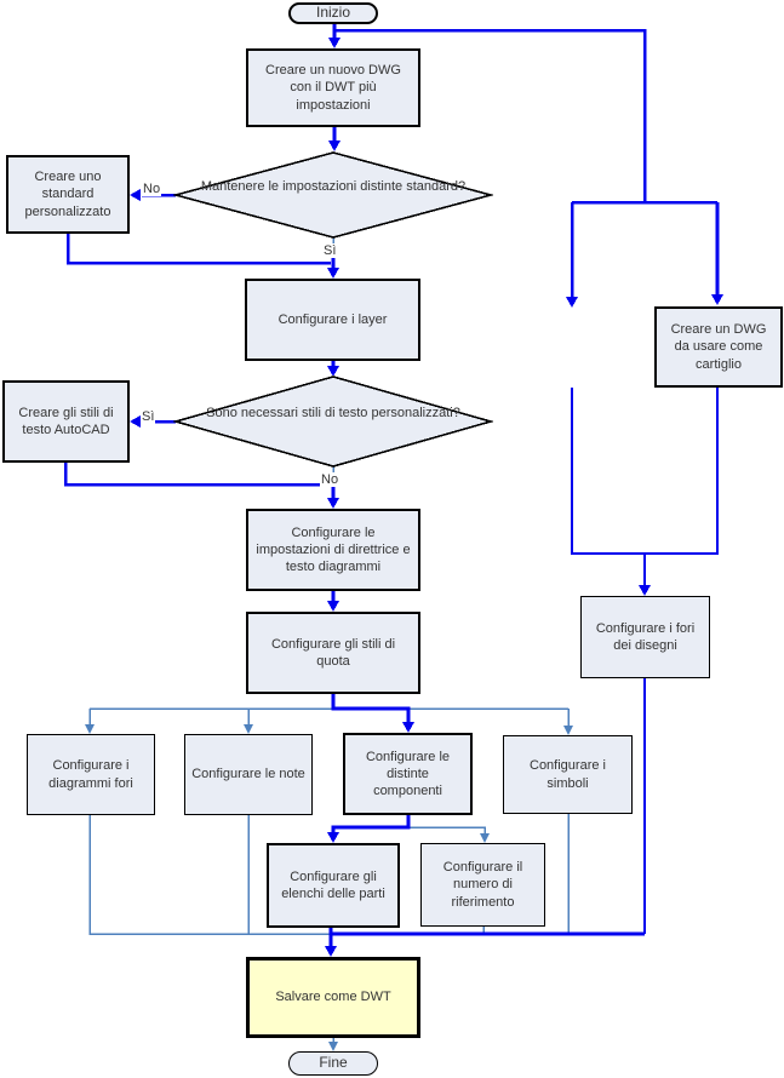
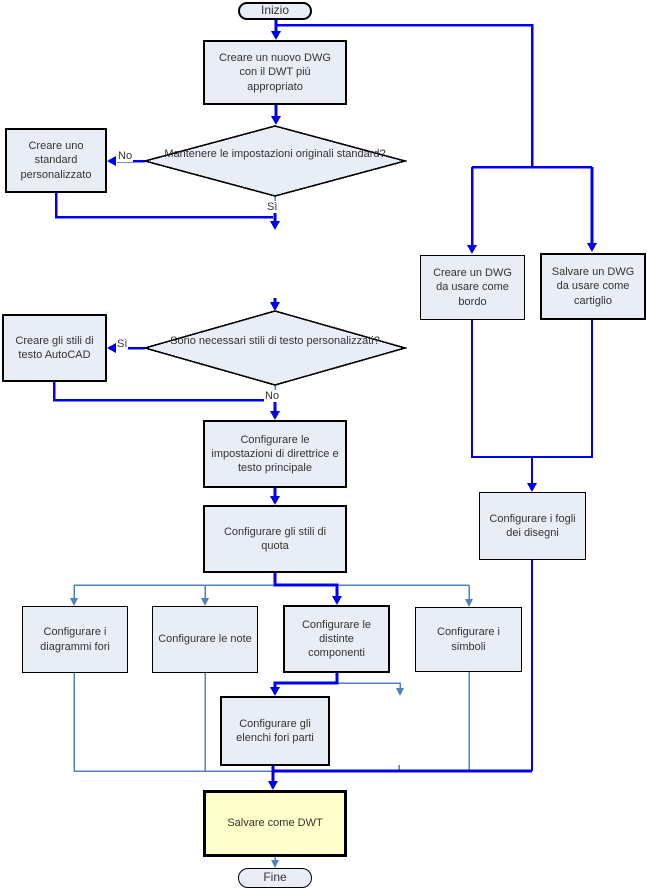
  Inizio
  Fine
- Creare un nuovo DWG con il DWT più impostazioni
+ Creare un nuovo DWG con il DWT più appropriato
  Creare uno standard personalizzato
- Configurare i layer
  Creare gli stili di testo AutoCAD
- Configurare le impostazioni di direttrice e testo diagrammi
+ Configurare le impostazioni di direttrice e testo principale
  Configurare gli stili di quota
+ Creare un DWG da usare come bordo
- Creare un DWG da usare come cartiglio
+ Salvare un DWG da usare come cartiglio
- Configurare i fori dei disegni
+ Configurare i fogli dei disegni
  Configurare i diagrammi fori
  Configurare le note
  Configurare le distinte componenti
  Configurare i simboli
- Configurare gli elenchi delle parti
+ Configurare gli elenchi fori parti
- Configurare il numero di riferimento
  Salvare come DWT
- Mantenere le impostazioni distinte standard?
+ Mantenere le impostazioni originali standard?
  Sono necessari stili di testo personalizzati?
  No
  Sì
  Sì
  No
